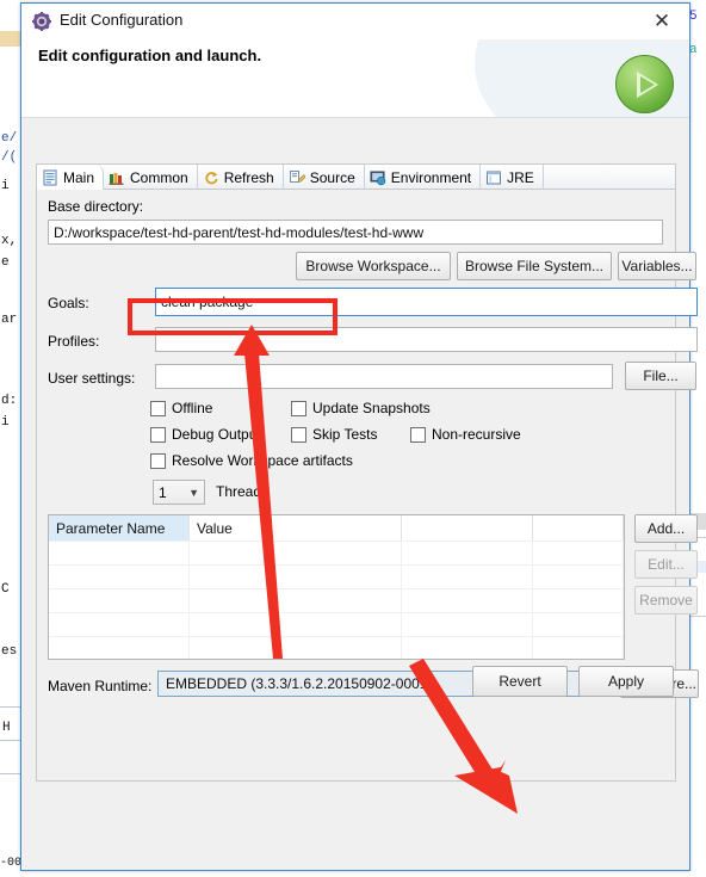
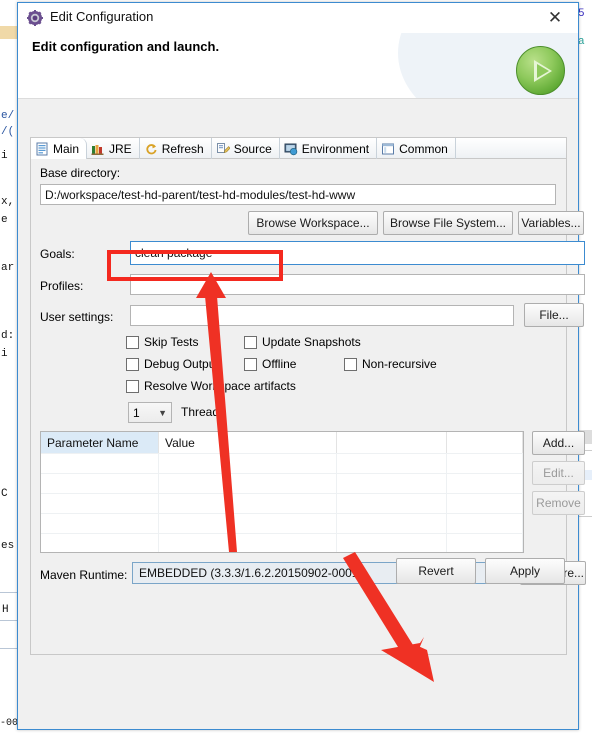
  e/
  /(
  i
  x,
  e
  ar
  d:
  i
  C
  es
  H
  -00
  a
  Edit Configuration
  ✕
  Edit configuration and launch.
  Main
- Common
+ JRE
  Refresh
  Source
  Environment
- JRE
+ Common
  Base directory:
  D:/workspace/test-hd-parent/test-hd-modules/test-hd-www
  Browse Workspace...
  Browse File System...
  Variables...
  Goals:
  clean package
  Profiles:
  User settings:
  File...
- Offline
+ Skip Tests
  Update Snapshots
  Debug Outp
- Skip Tests
+ Offline
  Non-recursive
  Resolve Worpace artifacts
  1
  ▼
  Thread
  Parameter Name
  Value
  Add...
  Edit...
  Remove
  Maven Runtime:
  EMBEDDED (3.3.3/1.6.2.20150902-000
  Revert
  Apply
